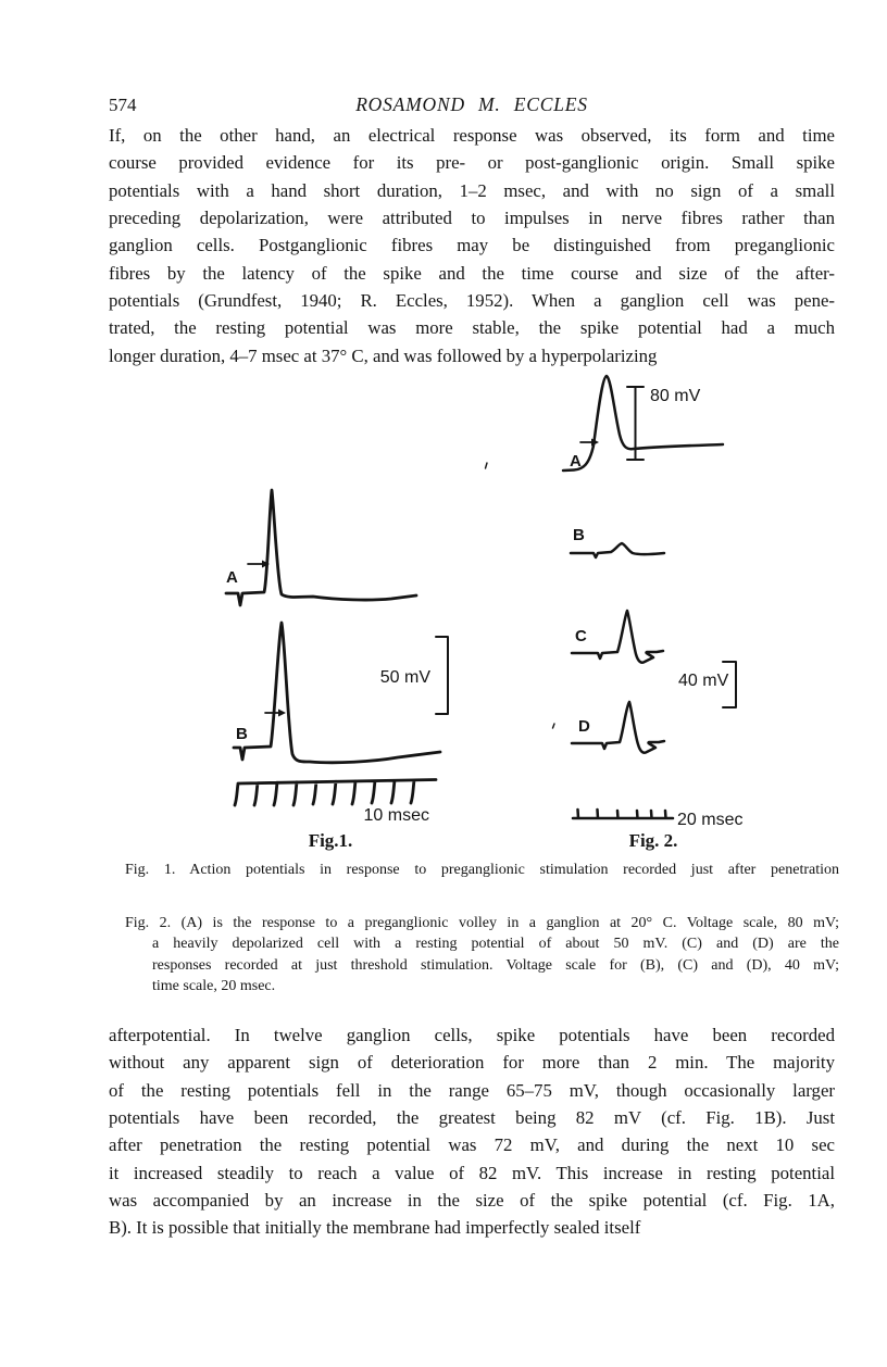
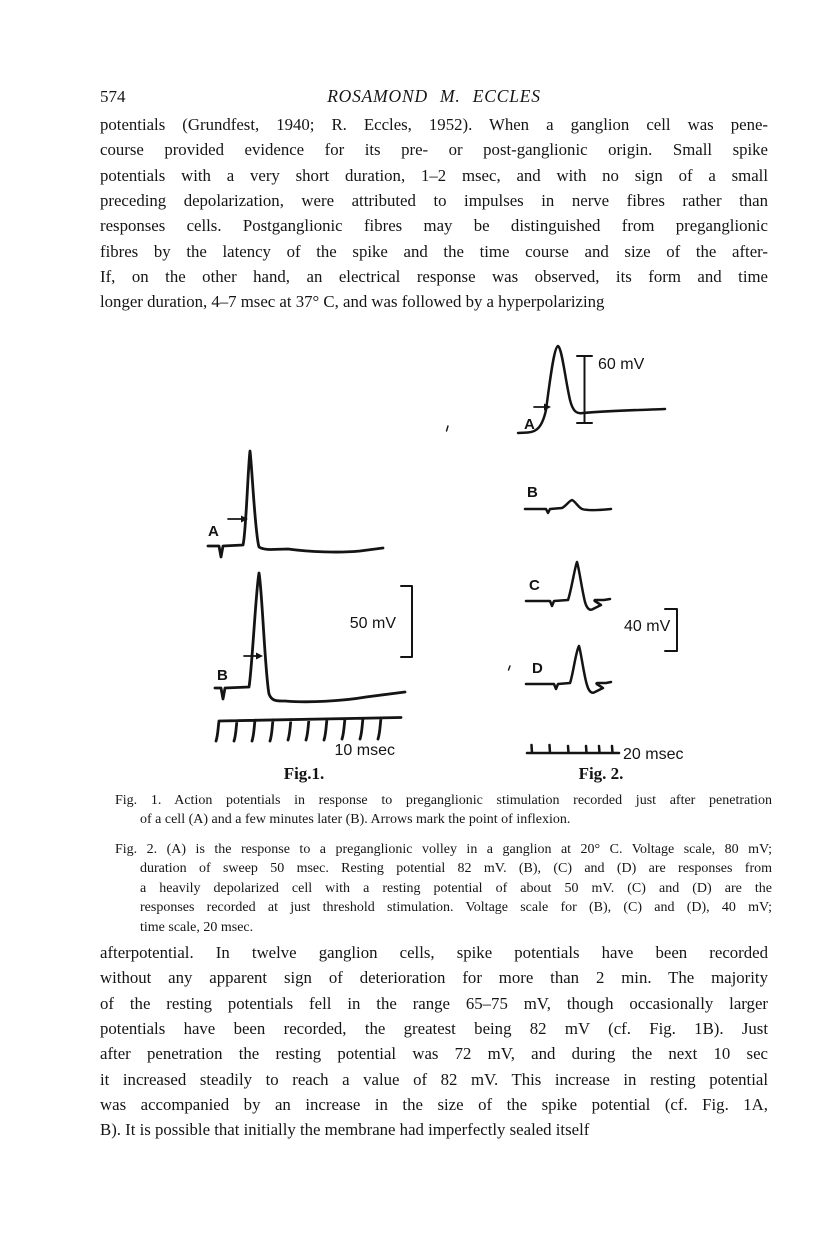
  574
  ROSAMOND M. ECCLES
- If, on the other hand, an electrical response was observed, its form and time
+ potentials (Grundfest, 1940; R. Eccles, 1952). When a ganglion cell was pene-
  course provided evidence for its pre- or post-ganglionic origin. Small spike
- potentials with a hand short duration, 1–2 msec, and with no sign of a small
+ potentials with a very short duration, 1–2 msec, and with no sign of a small
  preceding depolarization, were attributed to impulses in nerve fibres rather than
- ganglion cells. Postganglionic fibres may be distinguished from preganglionic
+ responses cells. Postganglionic fibres may be distinguished from preganglionic
  fibres by the latency of the spike and the time course and size of the after-
- potentials (Grundfest, 1940; R. Eccles, 1952). When a ganglion cell was pene-
+ If, on the other hand, an electrical response was observed, its form and time
- trated, the resting potential was more stable, the spike potential had a much
  longer duration, 4–7 msec at 37° C, and was followed by a hyperpolarizing
  A
  B
  50 mV
  10 msec
  Fig.1.
  A
- 80 mV
+ 60 mV
  B
  C
  40 mV
  D
  20 msec
  Fig. 2.
  Fig. 1. Action potentials in response to preganglionic stimulation recorded just after penetration
+ of a cell (A) and a few minutes later (B). Arrows mark the point of inflexion.
  Fig. 2. (A) is the response to a preganglionic volley in a ganglion at 20° C. Voltage scale, 80 mV;
+ duration of sweep 50 msec. Resting potential 82 mV. (B), (C) and (D) are responses from
  a heavily depolarized cell with a resting potential of about 50 mV. (C) and (D) are the
  responses recorded at just threshold stimulation. Voltage scale for (B), (C) and (D), 40 mV;
  time scale, 20 msec.
  afterpotential. In twelve ganglion cells, spike potentials have been recorded
  without any apparent sign of deterioration for more than 2 min. The majority
  of the resting potentials fell in the range 65–75 mV, though occasionally larger
  potentials have been recorded, the greatest being 82 mV (cf. Fig. 1B). Just
  after penetration the resting potential was 72 mV, and during the next 10 sec
  it increased steadily to reach a value of 82 mV. This increase in resting potential
  was accompanied by an increase in the size of the spike potential (cf. Fig. 1A,
  B). It is possible that initially the membrane had imperfectly sealed itself
